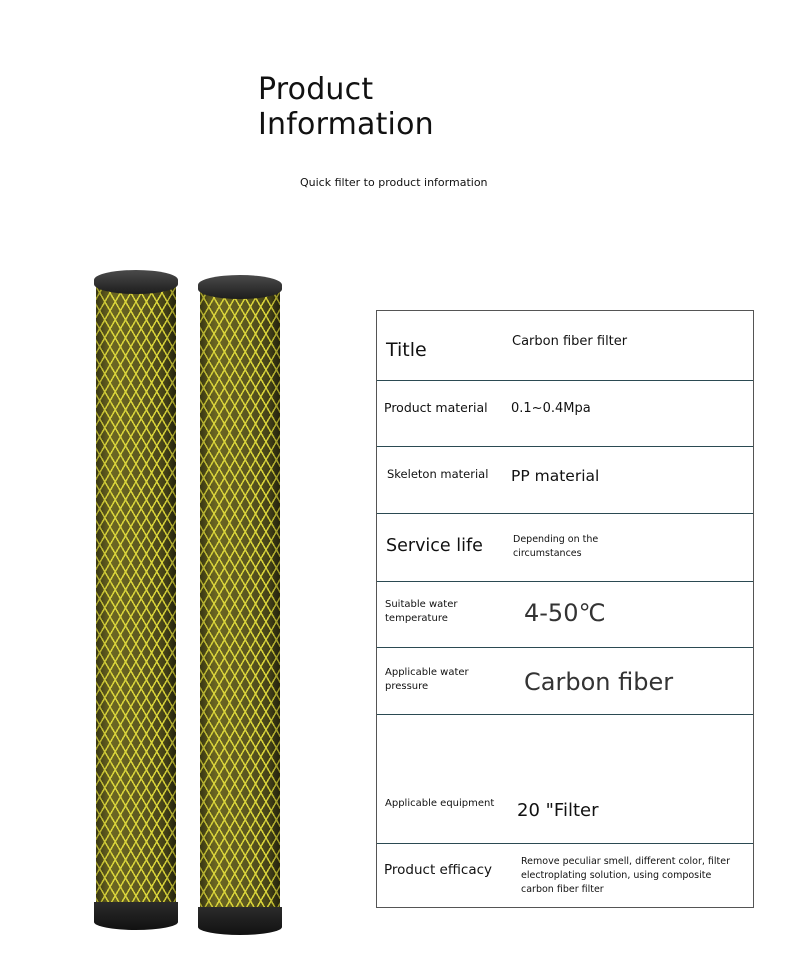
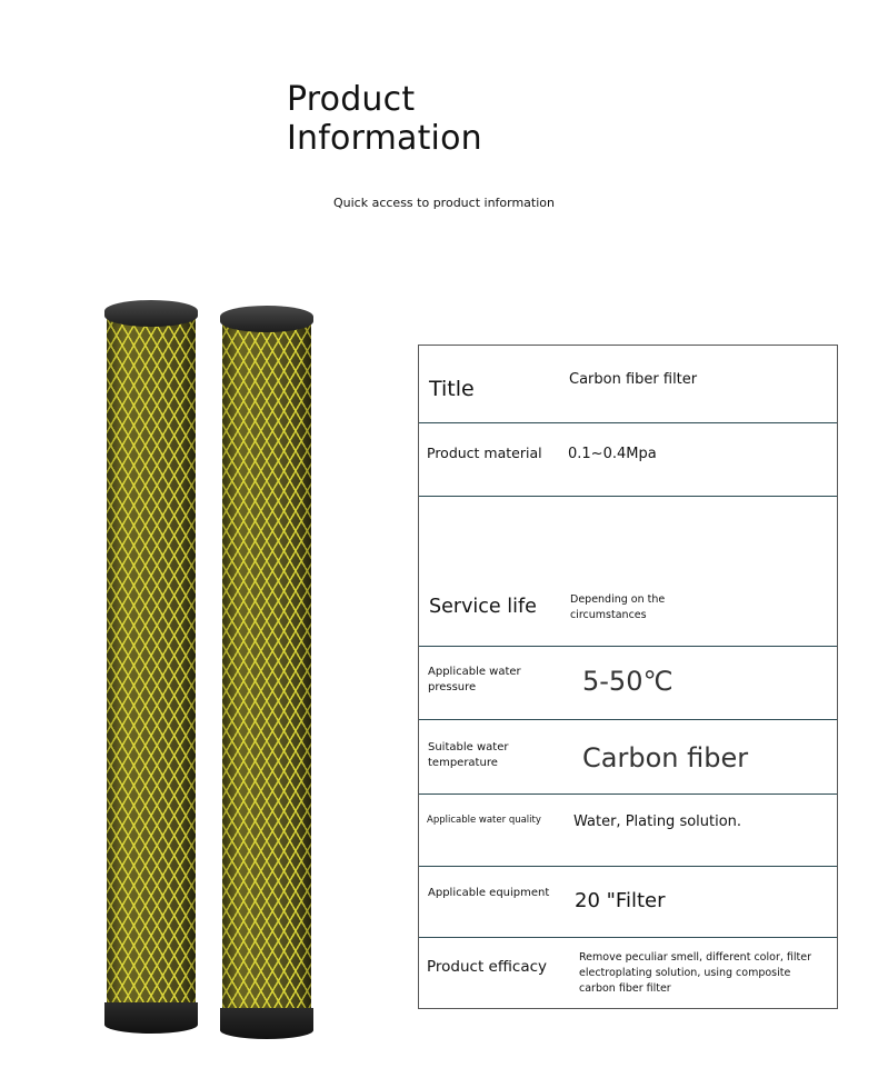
  Product
  Information
- Quick filter to product information
+ Quick access to product information
  Title
  Carbon fiber filter
  Product material
  0.1~0.4Mpa
- Skeleton material
- PP material
  Service life
  Depending on the circumstances
- Suitable water temperature
+ Applicable water pressure
- 4-50℃
+ 5-50℃
- Applicable water pressure
+ Suitable water temperature
  Carbon fiber
+ Applicable water quality
+ Water, Plating solution.
  Applicable equipment
  20 "Filter
  Product efficacy
  Remove peculiar smell, different color, filter electroplating solution, using composite carbon fiber filter
